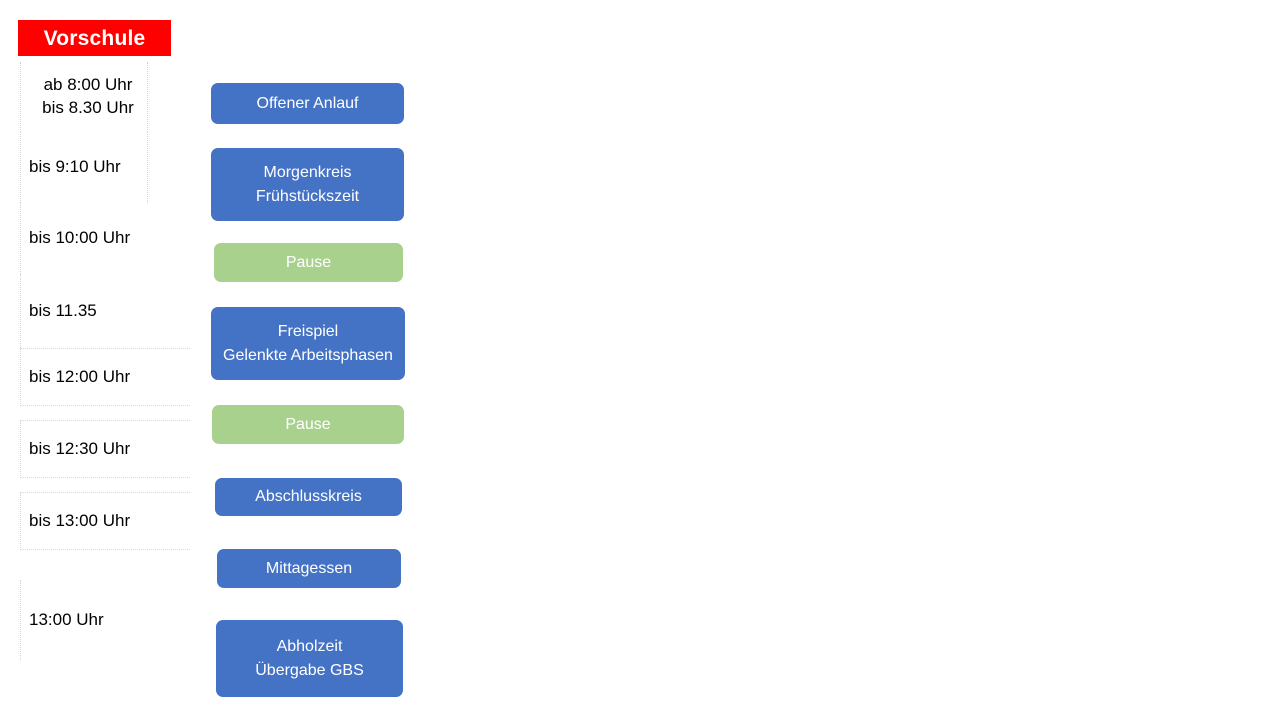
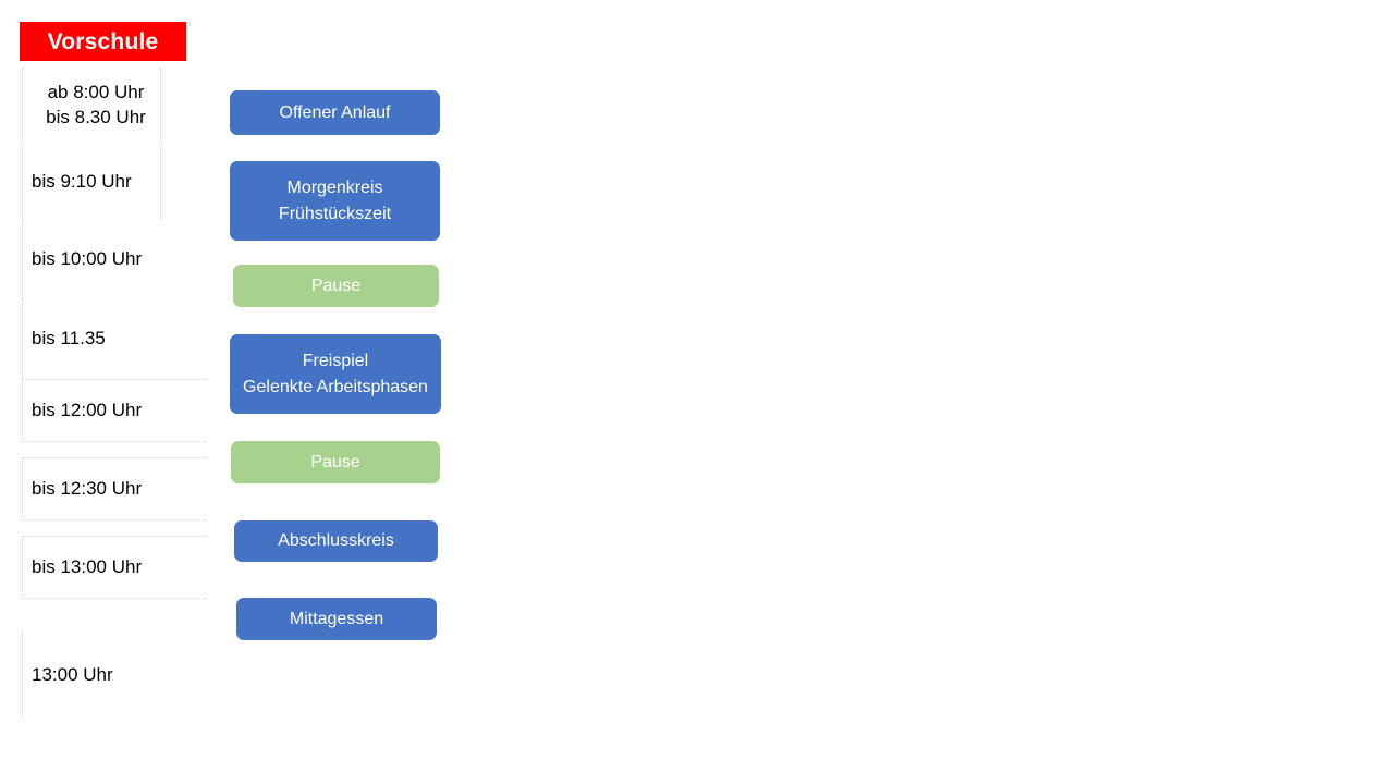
  Vorschule
  ab 8:00 Uhr
  bis 8.30 Uhr
  bis 9:10 Uhr
  bis 10:00 Uhr
  bis 11.35
  bis 12:00 Uhr
  bis 12:30 Uhr
  bis 13:00 Uhr
  13:00 Uhr
  Offener Anlauf
  Morgenkreis
  Frühstückszeit
  Pause
  Freispiel
  Gelenkte Arbeitsphasen
  Pause
  Abschlusskreis
  Mittagessen
- Abholzeit
- Übergabe GBS
